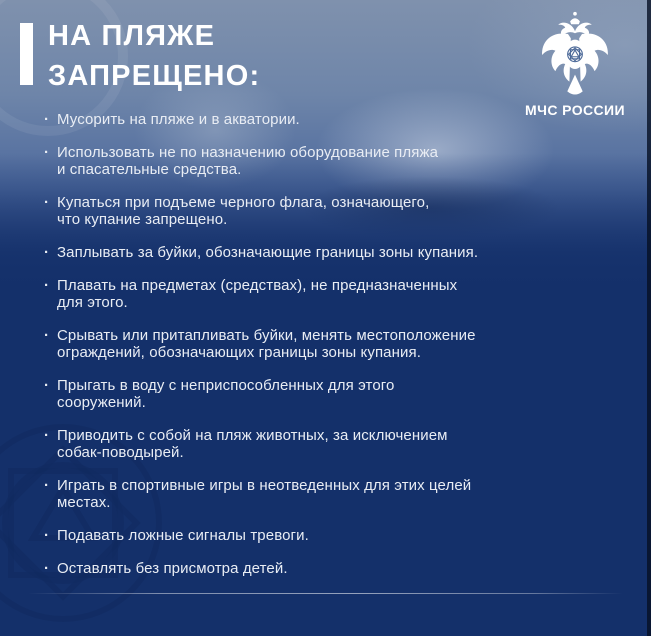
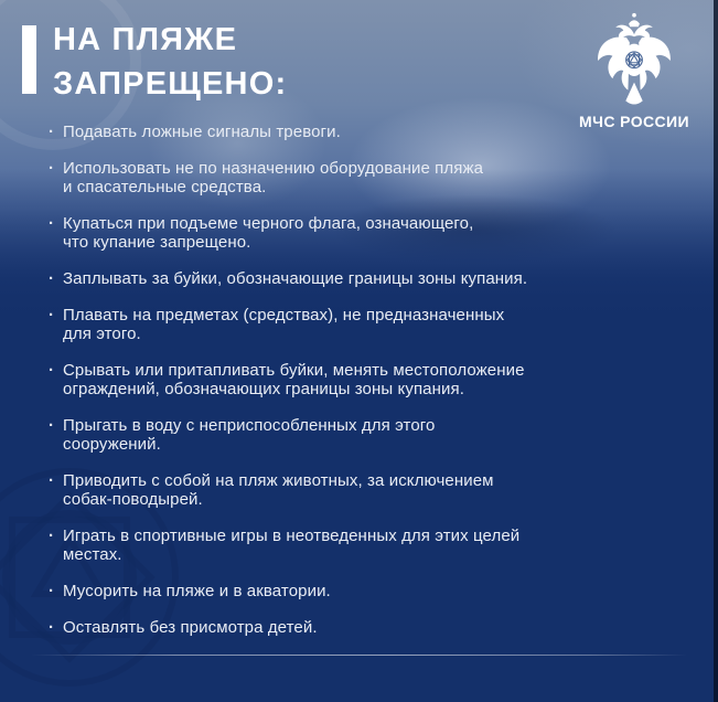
  НА ПЛЯЖЕ
  ЗАПРЕЩЕНО:
  МЧС РОССИИ
  ·
- Мусорить на пляже и в акватории.
+ Подавать ложные сигналы тревоги.
  ·
  Использовать не по назначению оборудование пляжа
  и спасательные средства.
  ·
  Купаться при подъеме черного флага, означающего,
  что купание запрещено.
  ·
  Заплывать за буйки, обозначающие границы зоны купания.
  ·
  Плавать на предметах (средствах), не предназначенных
  для этого.
  ·
  Срывать или притапливать буйки, менять местоположение
  ограждений, обозначающих границы зоны купания.
  ·
  Прыгать в воду с неприспособленных для этого
  сооружений.
  ·
  Приводить с собой на пляж животных, за исключением
  собак-поводырей.
  ·
  Играть в спортивные игры в неотведенных для этих целей
  местах.
  ·
- Подавать ложные сигналы тревоги.
+ Мусорить на пляже и в акватории.
  ·
  Оставлять без присмотра детей.
